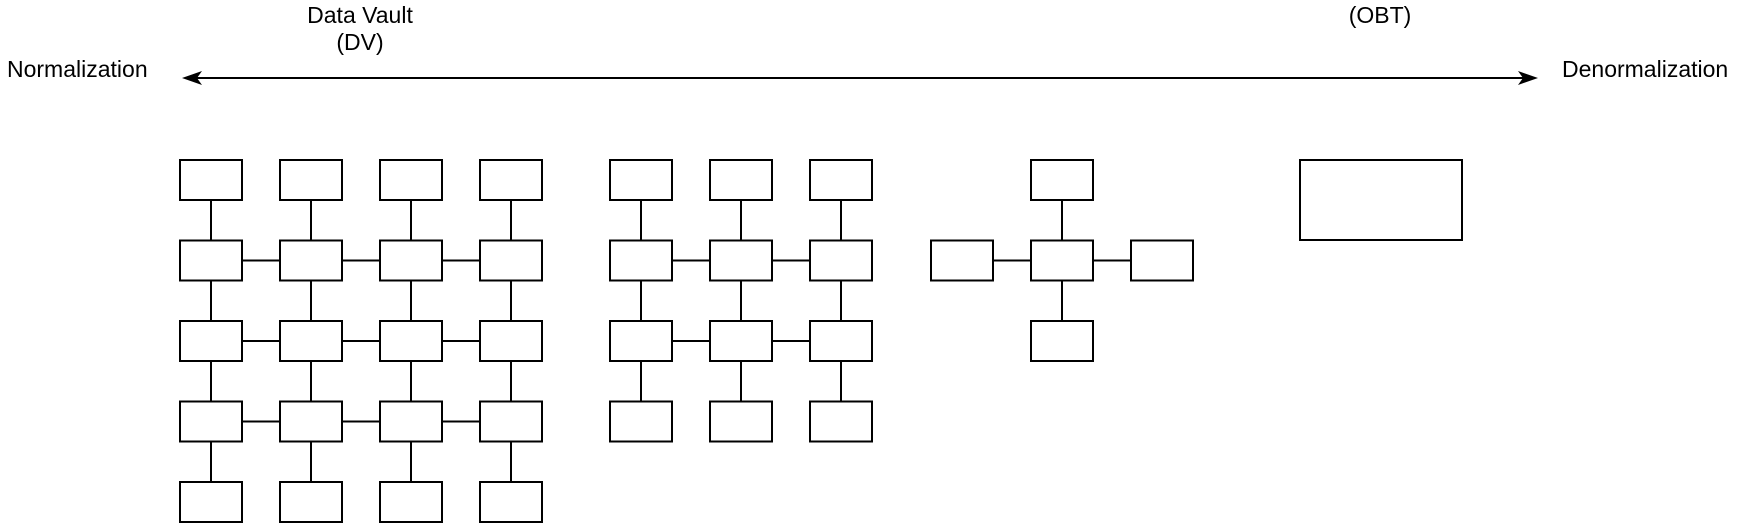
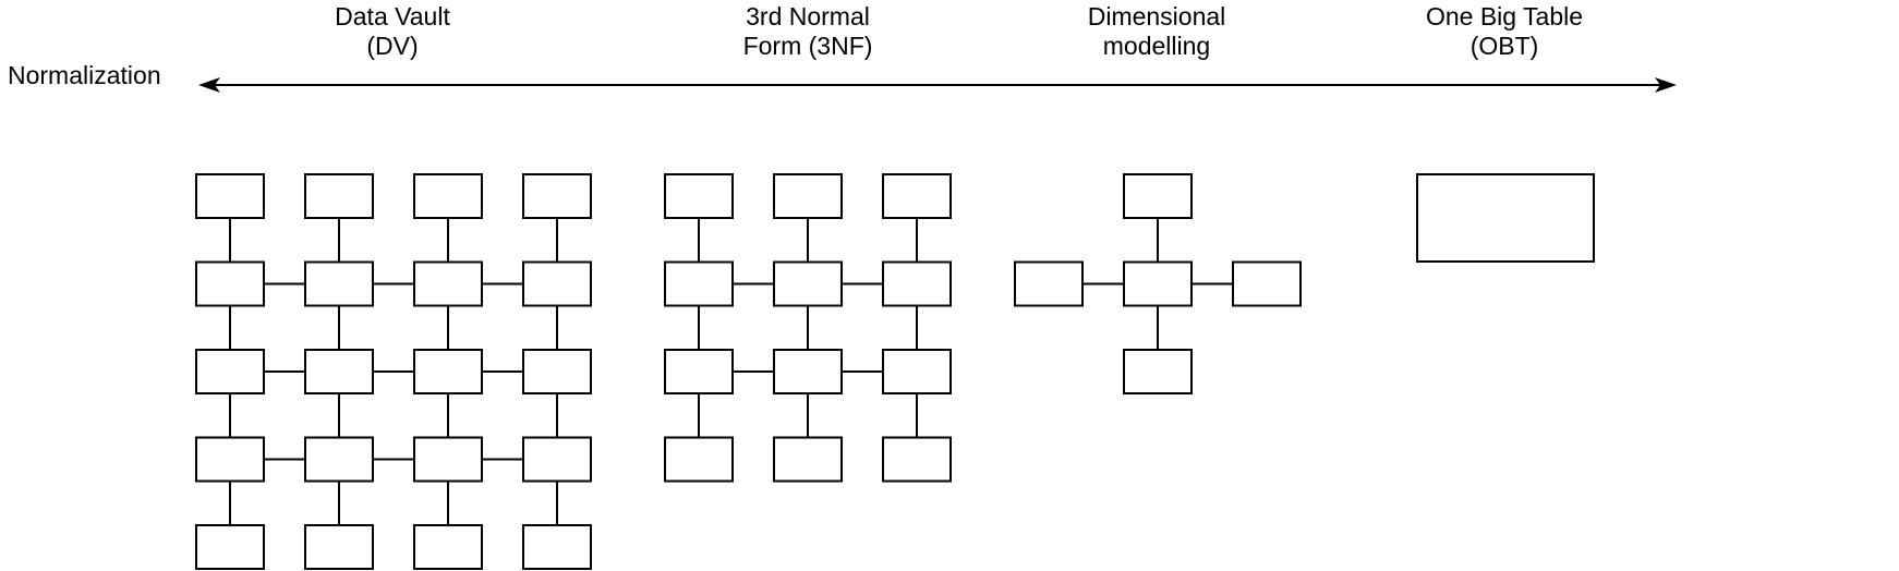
  Normalization
- Denormalization
  Data Vault
  (DV)
+ 3rd Normal
+ Form (3NF)
+ Dimensional
+ modelling
+ One Big Table
  (OBT)
